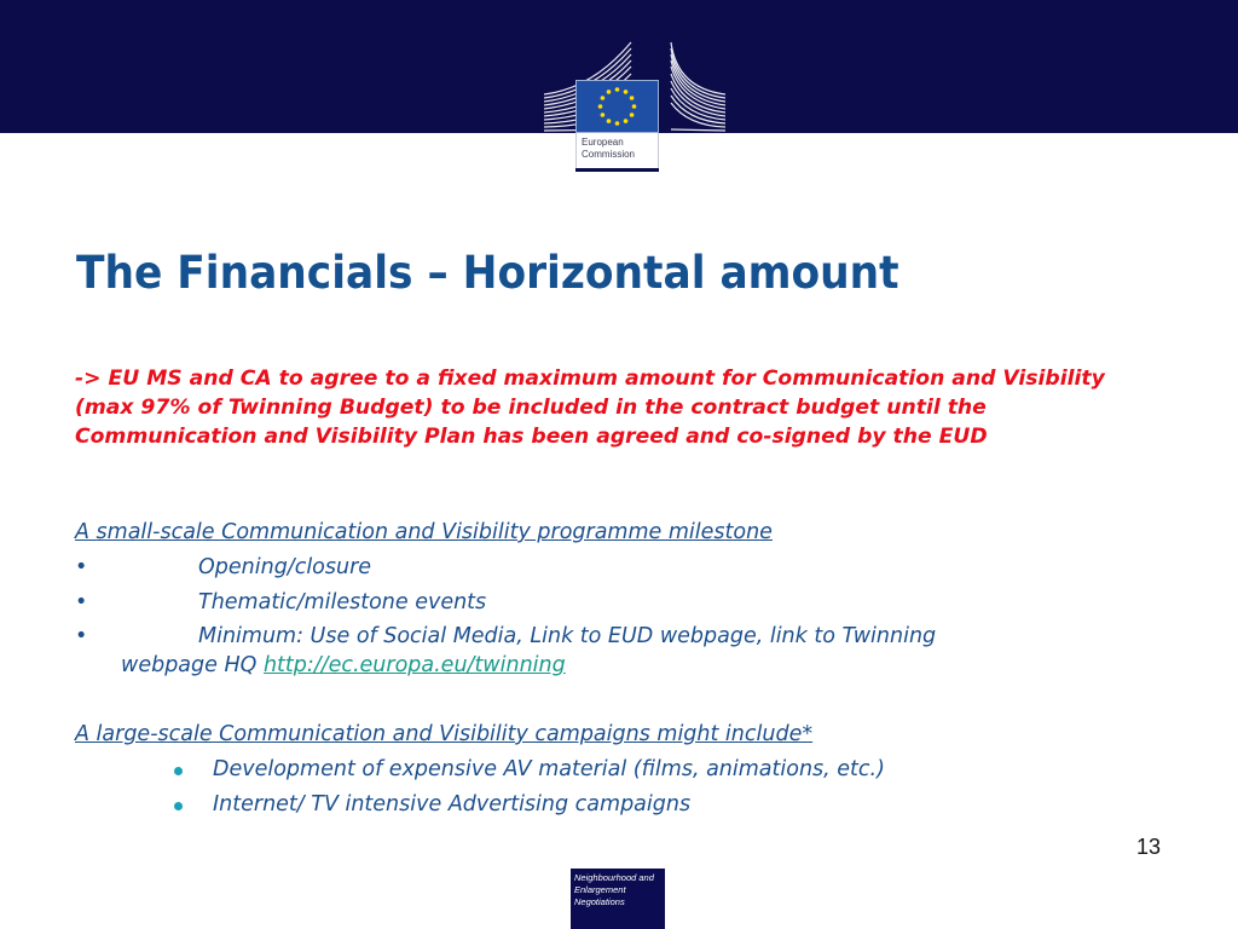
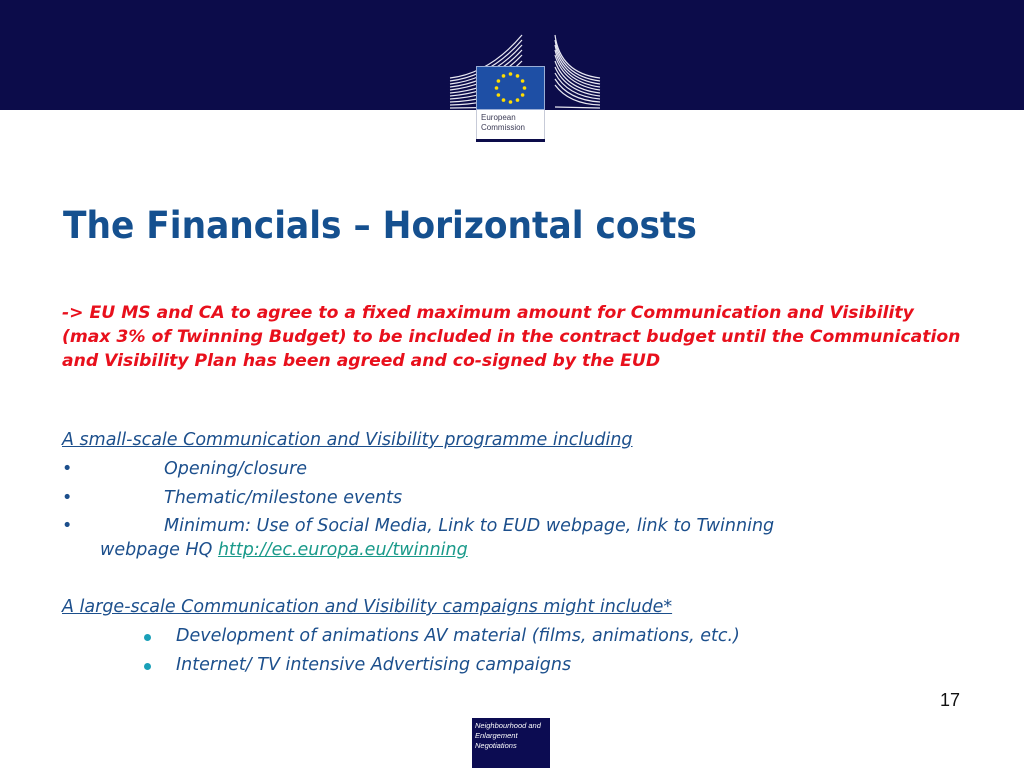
  European
  Commission
- The Financials – Horizontal amount
+ The Financials – Horizontal costs
- -> EU MS and CA to agree to a fixed maximum amount for Communication and Visibility (max 97% of Twinning Budget) to be included in the contract budget until the Communication and Visibility Plan has been agreed and co-signed by the EUD
+ -> EU MS and CA to agree to a fixed maximum amount for Communication and Visibility (max 3% of Twinning Budget) to be included in the contract budget until the Communication and Visibility Plan has been agreed and co-signed by the EUD
- A small-scale Communication and Visibility programme milestone
+ A small-scale Communication and Visibility programme including
  •
  Opening/closure
  •
  Thematic/milestone events
  •
  Minimum: Use of Social Media, Link to EUD webpage, link to Twinning
  webpage HQ http://ec.europa.eu/twinning
  A large-scale Communication and Visibility campaigns might include*
- Development of expensive AV material (films, animations, etc.)
+ Development of animations AV material (films, animations, etc.)
  Internet/ TV intensive Advertising campaigns
- 13
+ 17
  Neighbourhood and
  Enlargement
  Negotiations
